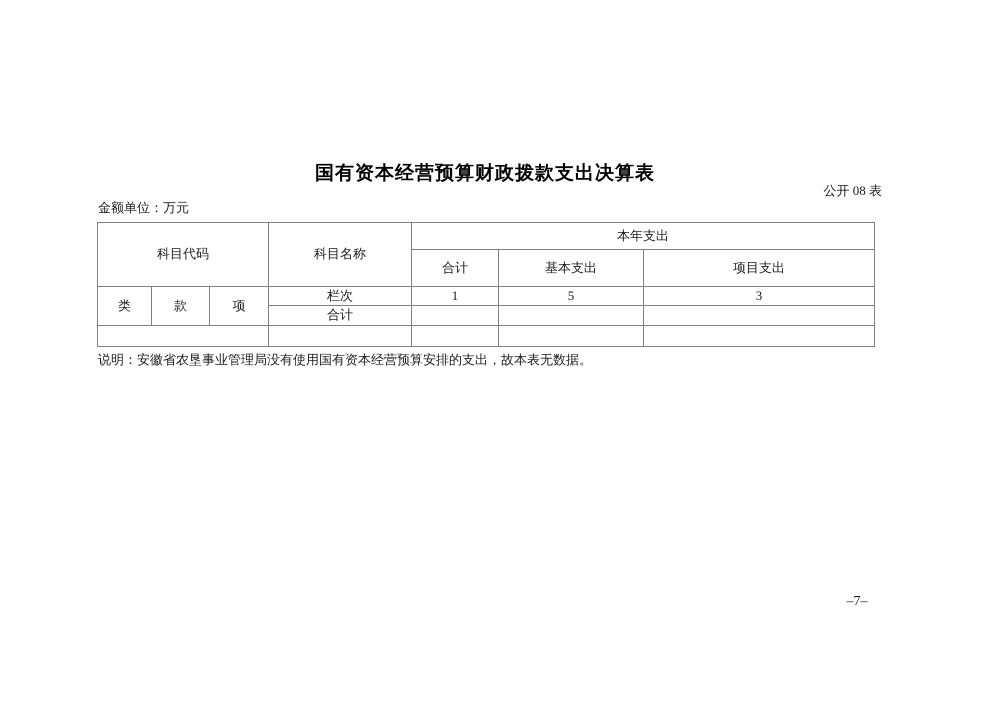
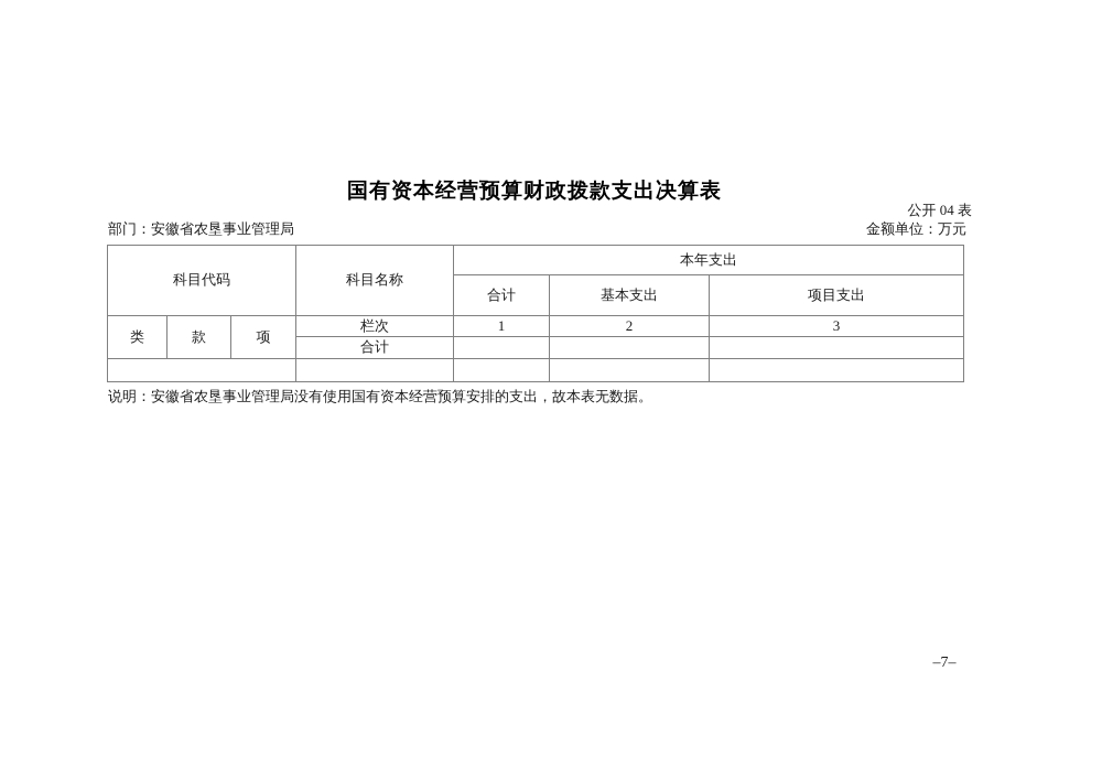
  国有资本经营预算财政拨款支出决算表
- 公开 08 表
+ 公开 04 表
+ 部门：安徽省农垦事业管理局
  金额单位：万元
  科目代码	科目名称	本年支出
  合计	基本支出	项目支出
- 类	款	项	栏次	1	5	3
+ 类	款	项	栏次	1	2	3
  合计
  说明：安徽省农垦事业管理局没有使用国有资本经营预算安排的支出，故本表无数据。
  –7–
